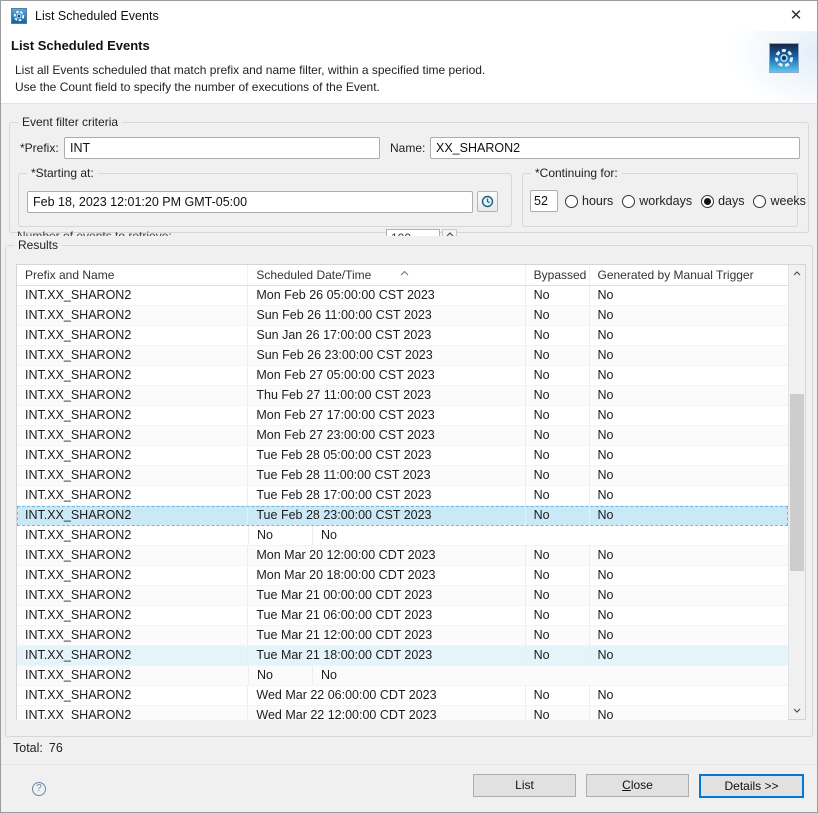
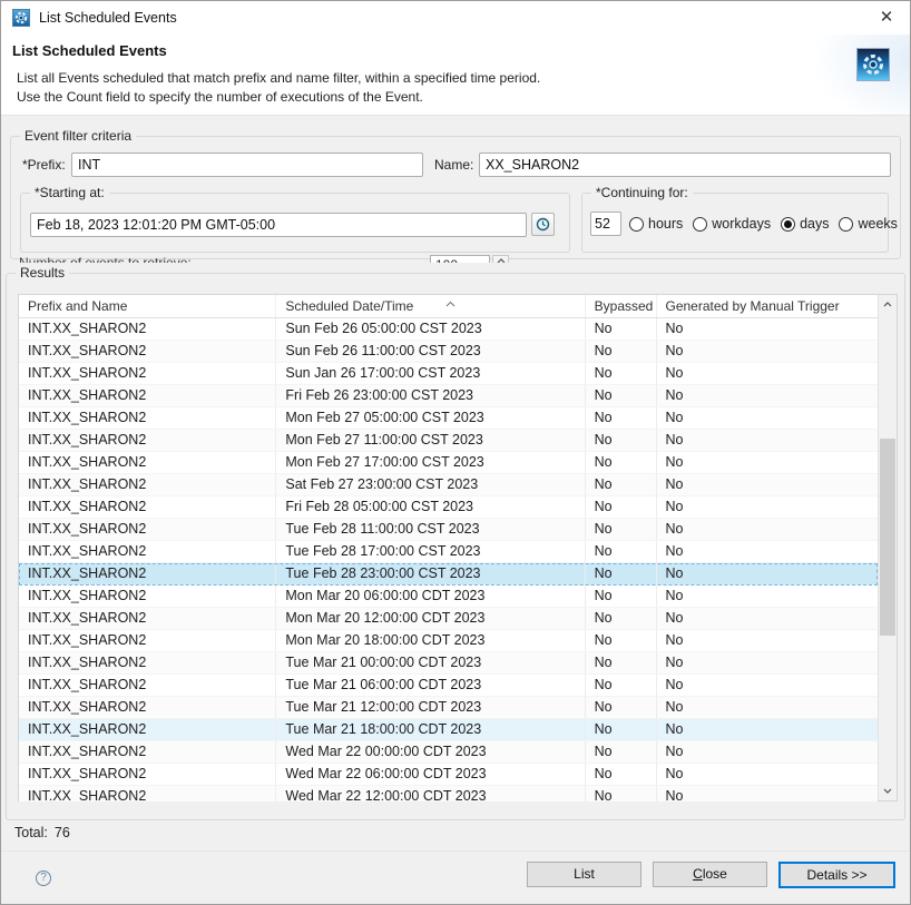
  List Scheduled Events
  ✕
  List Scheduled Events
  List all Events scheduled that match prefix and name filter, within a specified time period.
  Use the Count field to specify the number of executions of the Event.
  Event filter criteria
  *Prefix:
  INT
  Name:
  XX_SHARON2
  *Starting at:
  Feb 18, 2023 12:01:20 PM GMT-05:00
  *Continuing for:
  52
  hours
  workdays
  days
  weeks
  Results
  Prefix and Name
  Scheduled Date/Time
  Bypassed
  Generated by Manual Trigger
  INT.XX_SHARON2
- Mon Feb 26 05:00:00 CST 2023
+ Sun Feb 26 05:00:00 CST 2023
  No
  No
  INT.XX_SHARON2
  Sun Feb 26 11:00:00 CST 2023
  No
  No
  INT.XX_SHARON2
  Sun Jan 26 17:00:00 CST 2023
  No
  No
  INT.XX_SHARON2
- Sun Feb 26 23:00:00 CST 2023
+ Fri Feb 26 23:00:00 CST 2023
  No
  No
  INT.XX_SHARON2
  Mon Feb 27 05:00:00 CST 2023
  No
  No
  INT.XX_SHARON2
- Thu Feb 27 11:00:00 CST 2023
+ Mon Feb 27 11:00:00 CST 2023
  No
  No
  INT.XX_SHARON2
  Mon Feb 27 17:00:00 CST 2023
  No
  No
  INT.XX_SHARON2
- Mon Feb 27 23:00:00 CST 2023
+ Sat Feb 27 23:00:00 CST 2023
  No
  No
  INT.XX_SHARON2
- Tue Feb 28 05:00:00 CST 2023
+ Fri Feb 28 05:00:00 CST 2023
  No
  No
  INT.XX_SHARON2
  Tue Feb 28 11:00:00 CST 2023
  No
  No
  INT.XX_SHARON2
  Tue Feb 28 17:00:00 CST 2023
  No
  No
  INT.XX_SHARON2
  Tue Feb 28 23:00:00 CST 2023
  No
  No
  INT.XX_SHARON2
+ Mon Mar 20 06:00:00 CDT 2023
  No
  No
  INT.XX_SHARON2
  Mon Mar 20 12:00:00 CDT 2023
  No
  No
  INT.XX_SHARON2
  Mon Mar 20 18:00:00 CDT 2023
  No
  No
  INT.XX_SHARON2
  Tue Mar 21 00:00:00 CDT 2023
  No
  No
  INT.XX_SHARON2
  Tue Mar 21 06:00:00 CDT 2023
  No
  No
  INT.XX_SHARON2
  Tue Mar 21 12:00:00 CDT 2023
  No
  No
  INT.XX_SHARON2
  Tue Mar 21 18:00:00 CDT 2023
  No
  No
  INT.XX_SHARON2
+ Wed Mar 22 00:00:00 CDT 2023
  No
  No
  INT.XX_SHARON2
  Wed Mar 22 06:00:00 CDT 2023
  No
  No
  INT.XX_SHARON2
  Wed Mar 22 12:00:00 CDT 2023
  No
  No
  Total: 76
  ?
  List
  Close
  Details >>
